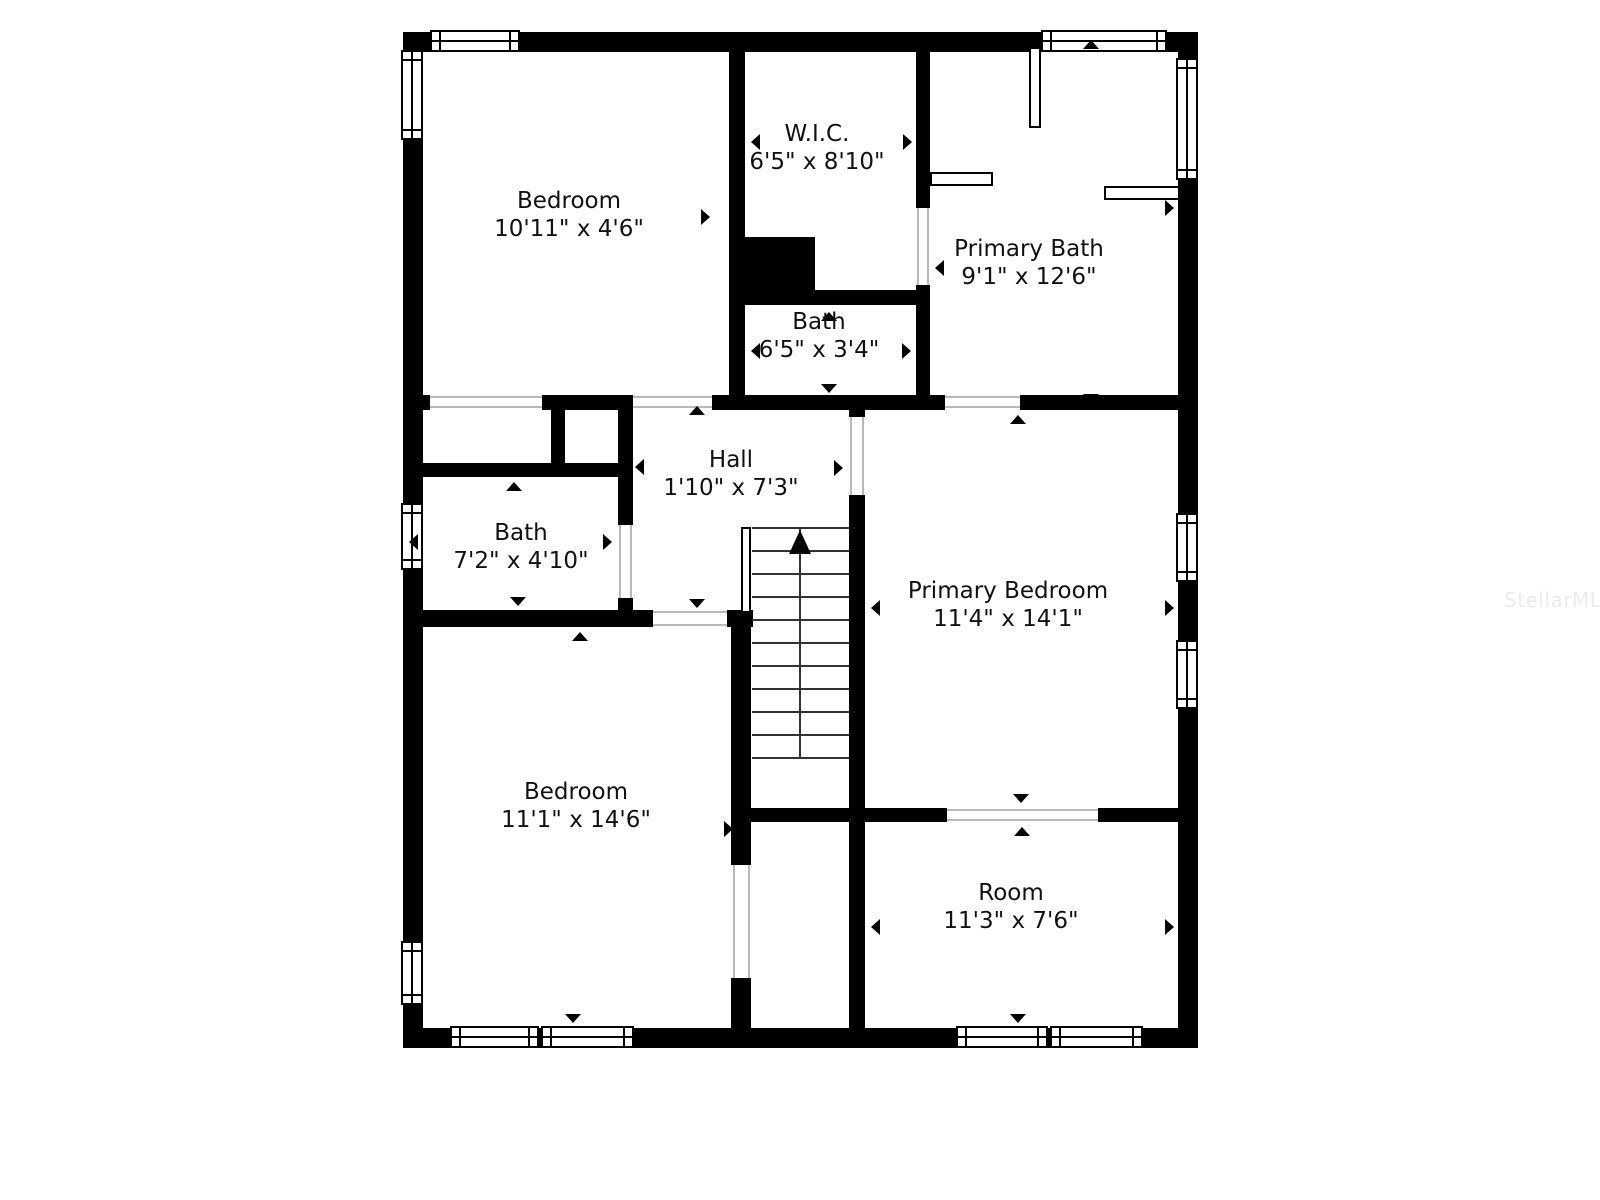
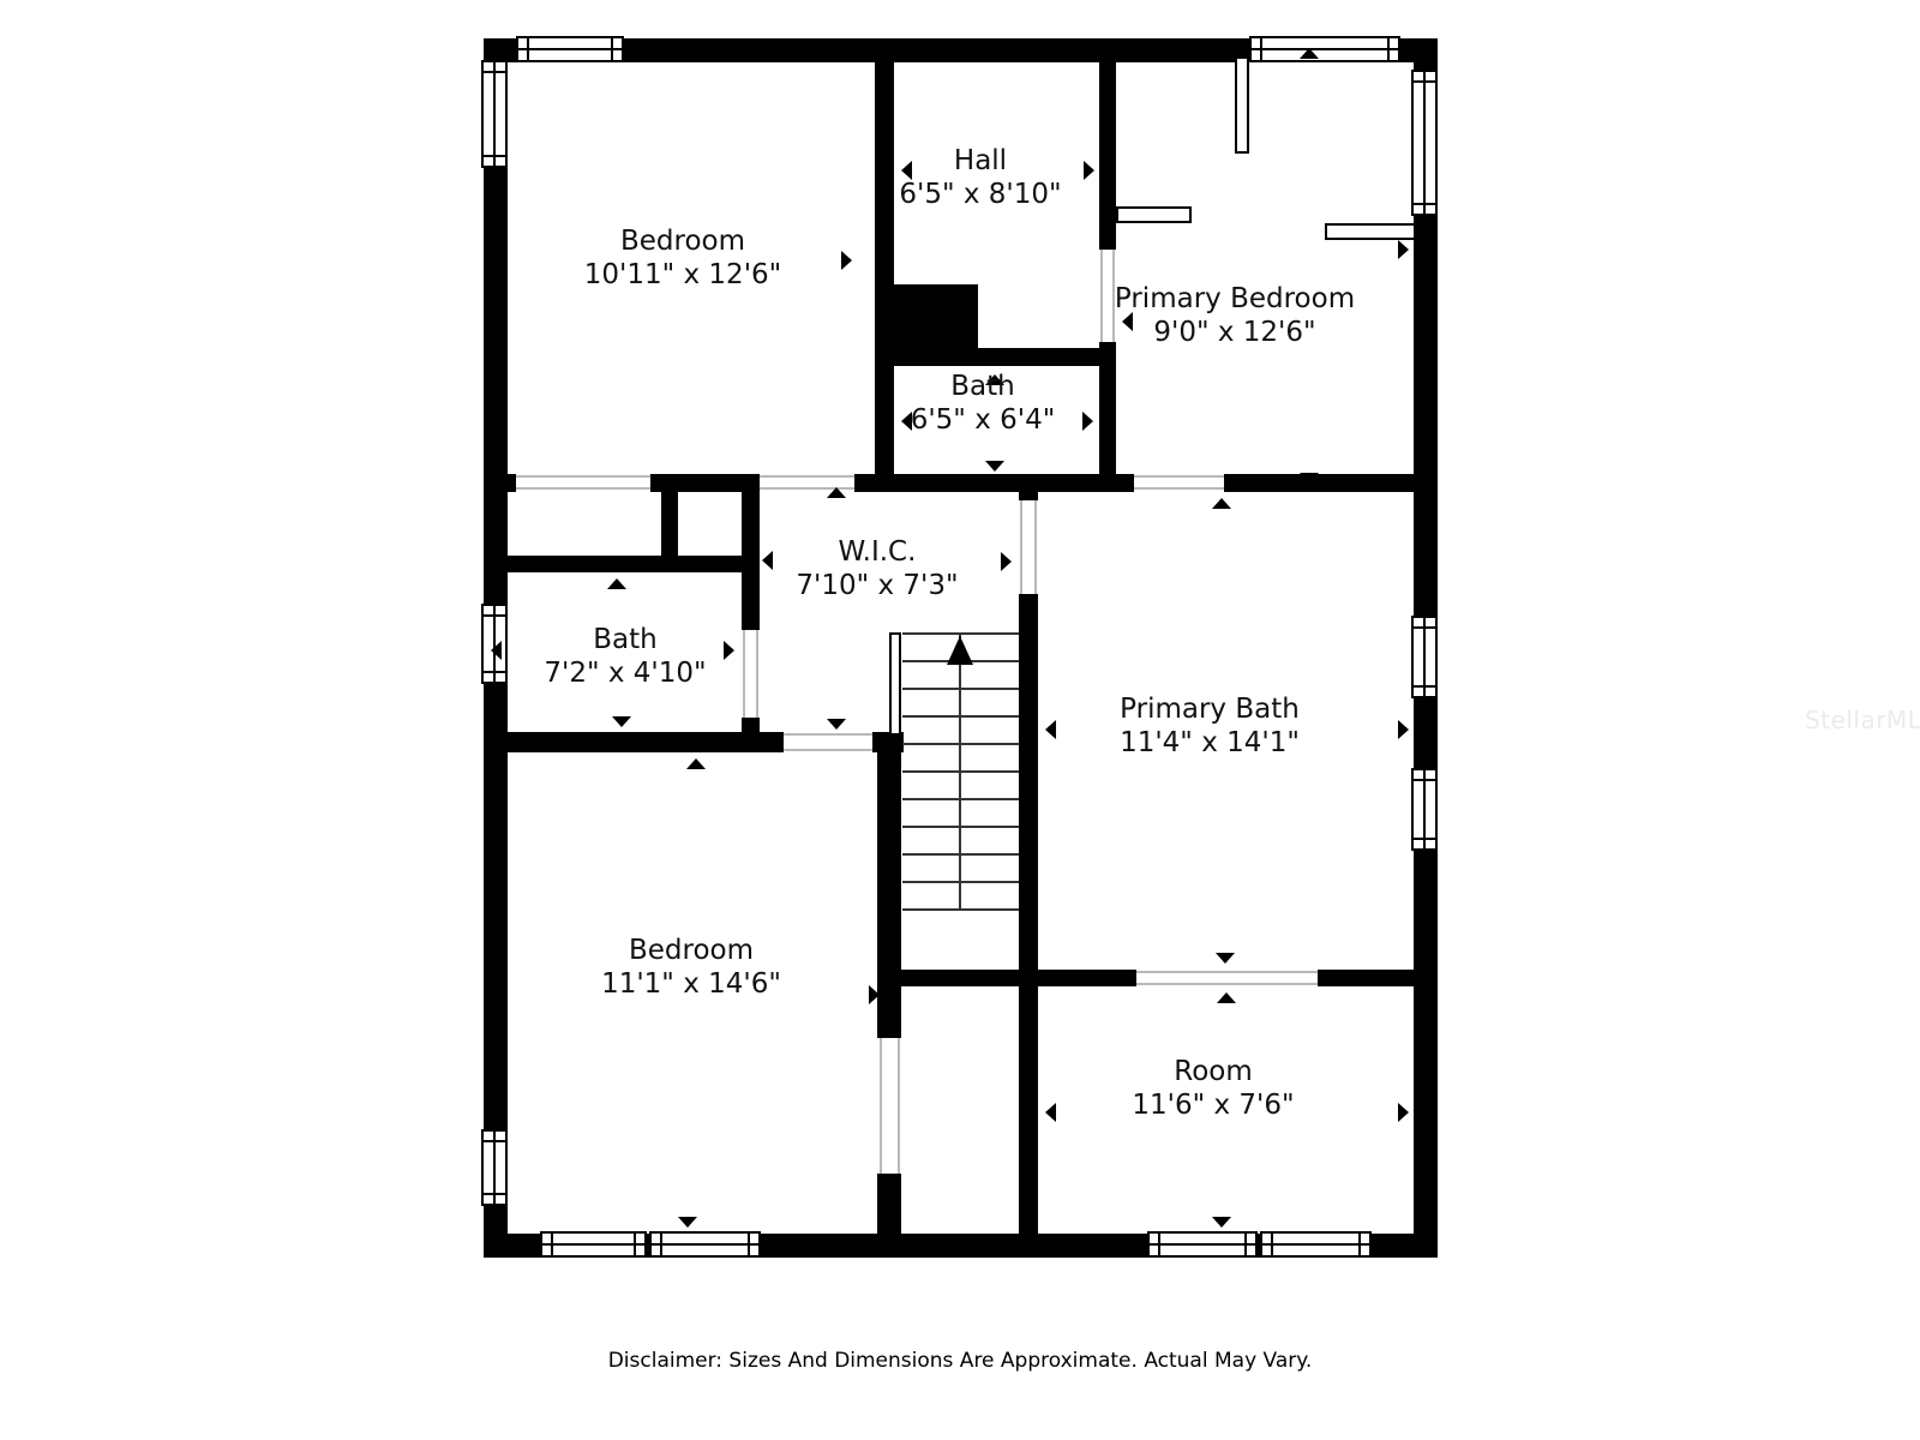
  Bedroom
- 10'11" x 4'6"
+ 10'11" x 12'6"
- W.I.C.
+ Hall
  6'5" x 8'10"
- Primary Bath
+ Primary Bedroom
- 9'1" x 12'6"
+ 9'0" x 12'6"
  Bath
- 6'5" x 3'4"
+ 6'5" x 6'4"
- Hall
+ W.I.C.
- 1'10" x 7'3"
+ 7'10" x 7'3"
  Bath
  7'2" x 4'10"
- Primary Bedroom
+ Primary Bath
  11'4" x 14'1"
  Bedroom
  11'1" x 14'6"
  Room
- 11'3" x 7'6"
+ 11'6" x 7'6"
+ Disclaimer: Sizes And Dimensions Are Approximate. Actual May Vary.
